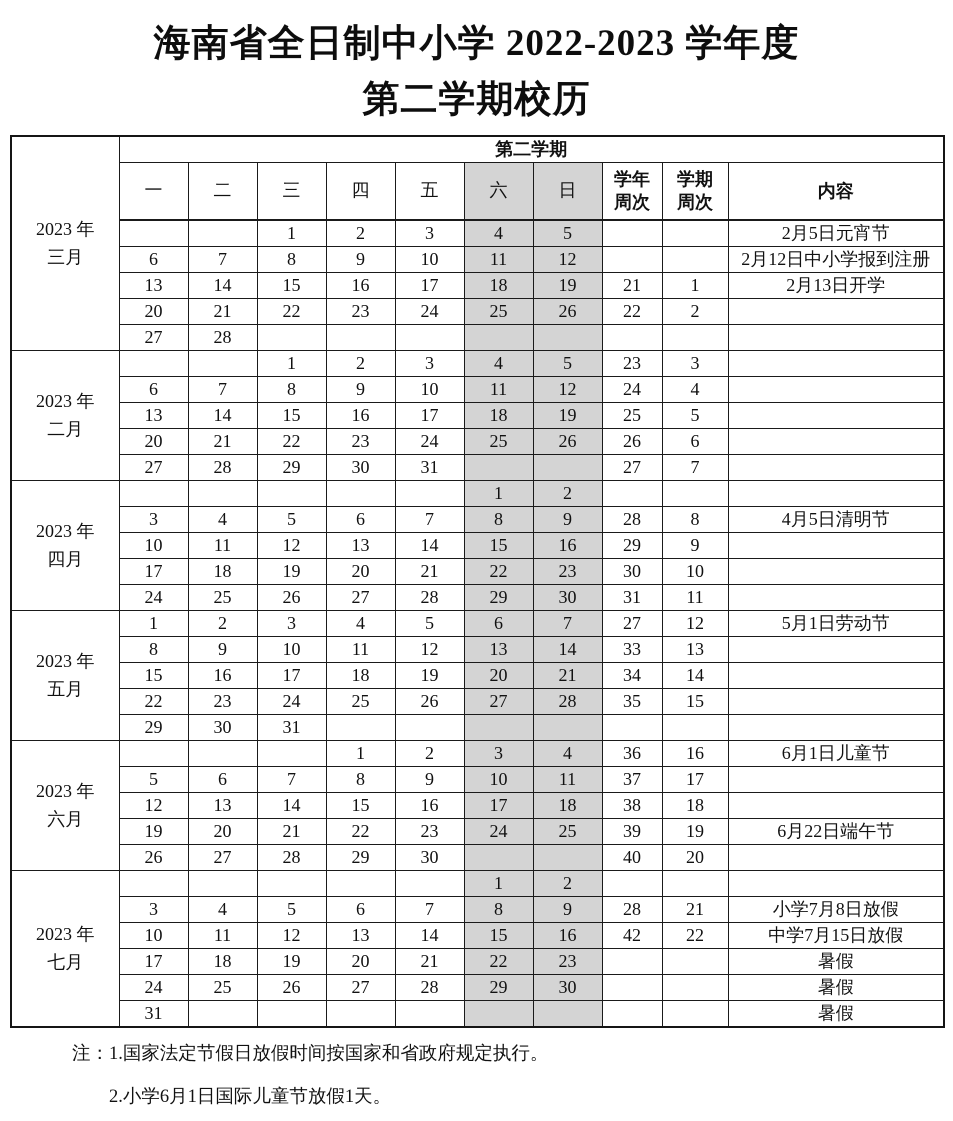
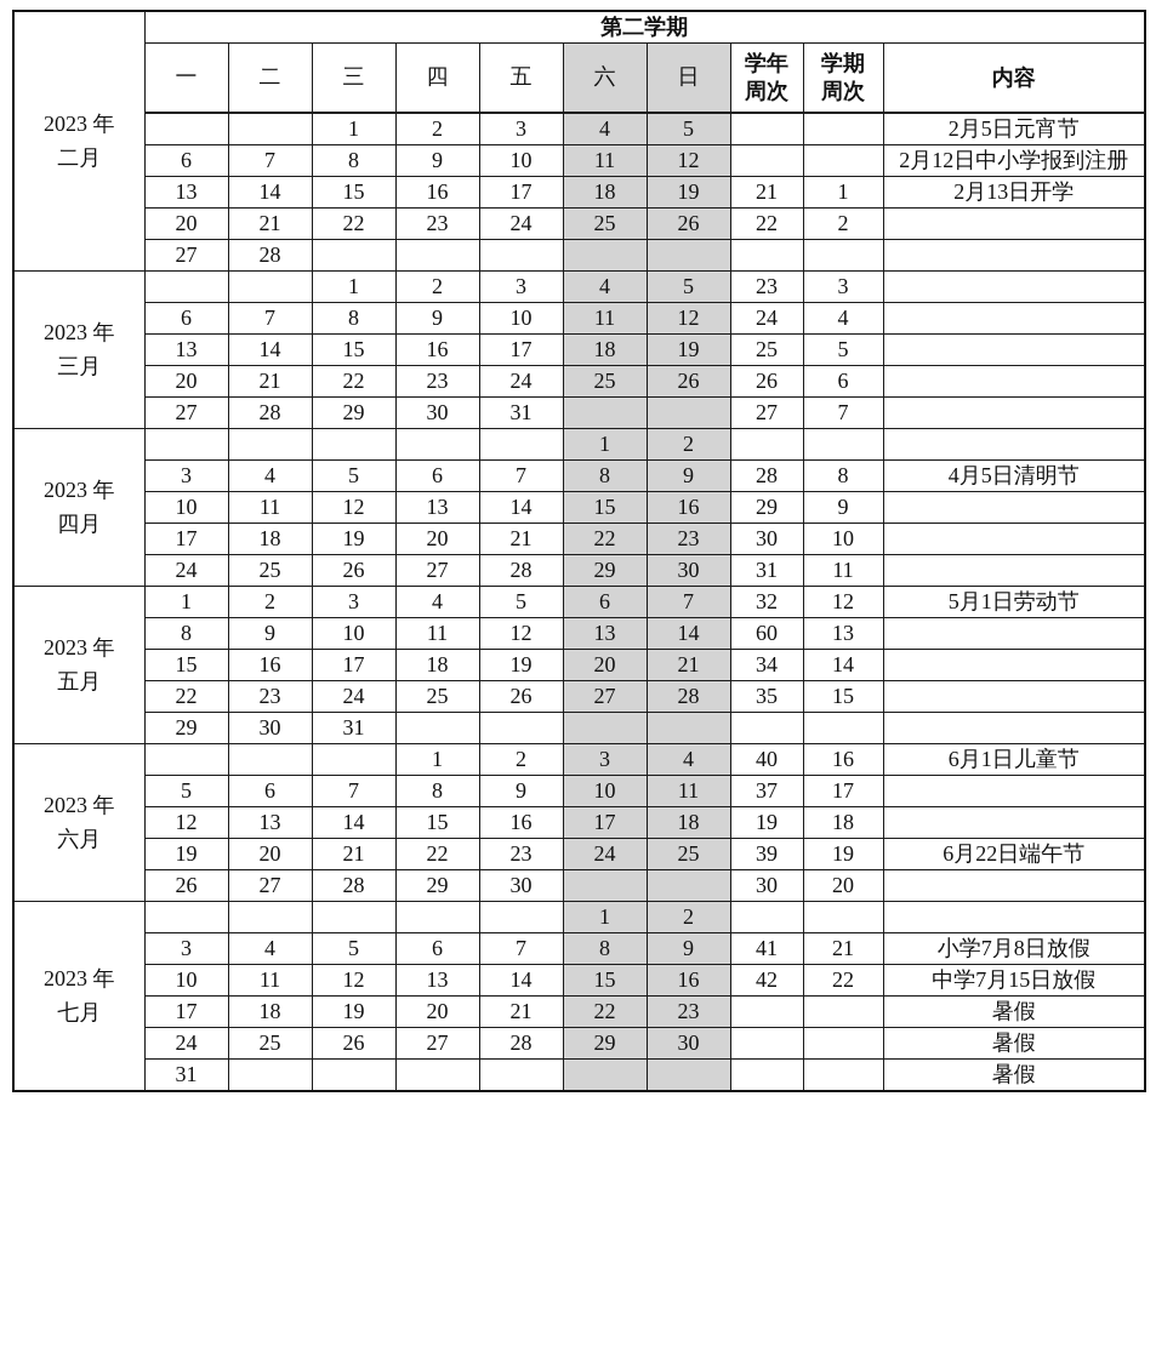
- 海南省全日制中小学 2022-2023 学年度
- 第二学期校历
- 2023 年 三月	第二学期
+ 2023 年 二月	第二学期
  一	二	三	四	五	六	日	学年周次	学期周次	内容
  		1	2	3	4	5			2月5日元宵节
  6	7	8	9	10	11	12			2月12日中小学报到注册
  13	14	15	16	17	18	19	21	1	2月13日开学
  20	21	22	23	24	25	26	22	2
  27	28
- 2023 年二月			1	2	3	4	5	23	3
+ 2023 年三月			1	2	3	4	5	23	3
  6	7	8	9	10	11	12	24	4
  13	14	15	16	17	18	19	25	5
  20	21	22	23	24	25	26	26	6
  27	28	29	30	31			27	7
  2023 年四月						1	2
  3	4	5	6	7	8	9	28	8	4月5日清明节
  10	11	12	13	14	15	16	29	9
  17	18	19	20	21	22	23	30	10
  24	25	26	27	28	29	30	31	11
- 2023 年五月	1	2	3	4	5	6	7	27	12	5月1日劳动节
+ 2023 年五月	1	2	3	4	5	6	7	32	12	5月1日劳动节
- 8	9	10	11	12	13	14	33	13
+ 8	9	10	11	12	13	14	60	13
  15	16	17	18	19	20	21	34	14
  22	23	24	25	26	27	28	35	15
  29	30	31
- 2023 年六月				1	2	3	4	36	16	6月1日儿童节
+ 2023 年六月				1	2	3	4	40	16	6月1日儿童节
  5	6	7	8	9	10	11	37	17
- 12	13	14	15	16	17	18	38	18
+ 12	13	14	15	16	17	18	19	18
  19	20	21	22	23	24	25	39	19	6月22日端午节
- 26	27	28	29	30			40	20
+ 26	27	28	29	30			30	20
  2023 年七月						1	2
- 3	4	5	6	7	8	9	28	21	小学7月8日放假
+ 3	4	5	6	7	8	9	41	21	小学7月8日放假
  10	11	12	13	14	15	16	42	22	中学7月15日放假
  17	18	19	20	21	22	23			暑假
  24	25	26	27	28	29	30			暑假
  31									暑假
- 注：1.国家法定节假日放假时间按国家和省政府规定执行。
- 2.小学6月1日国际儿童节放假1天。
